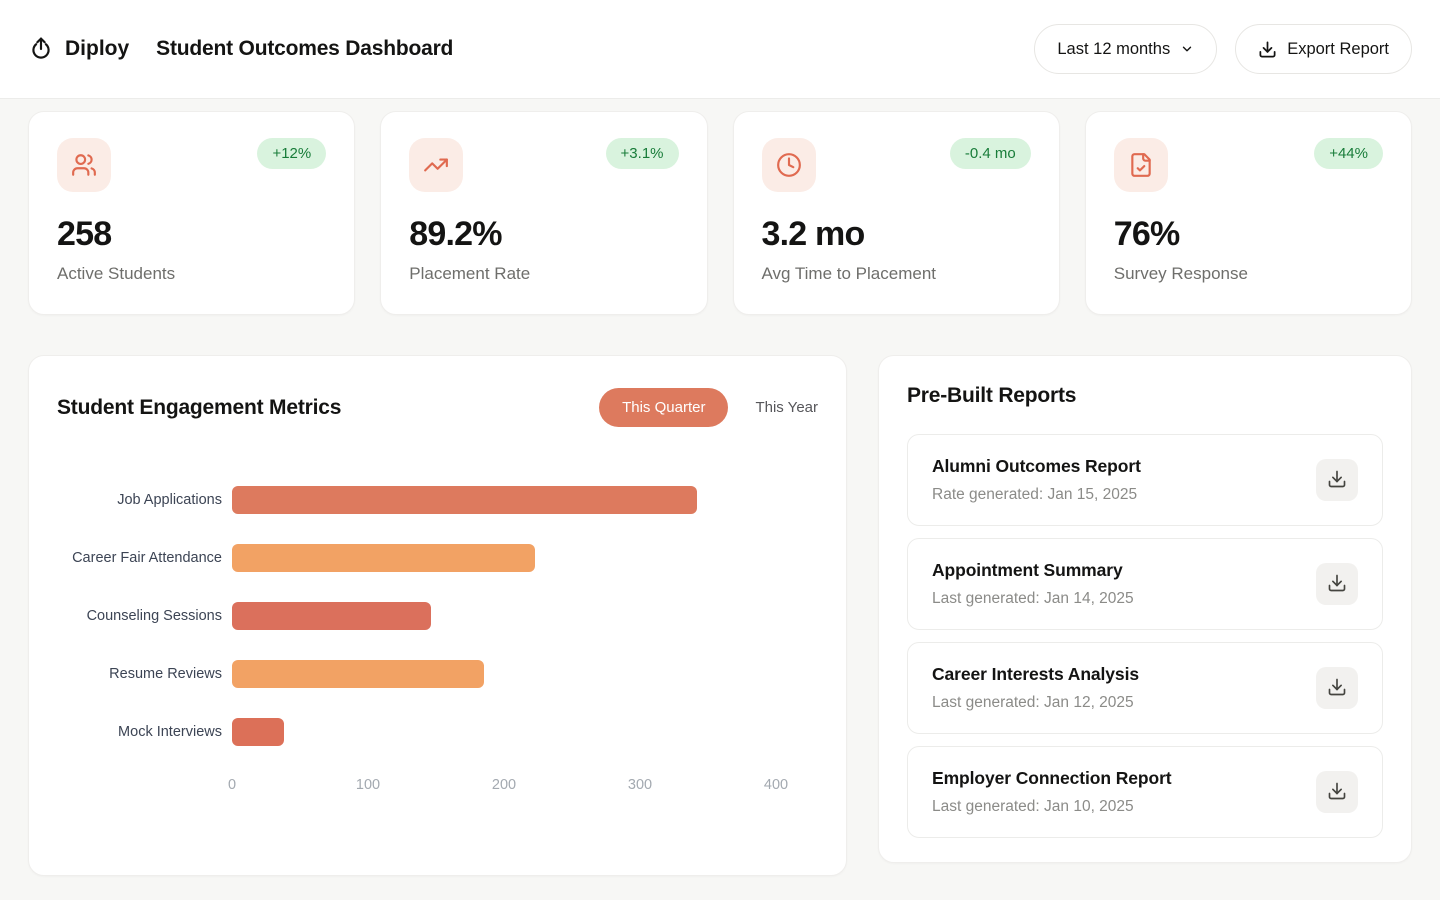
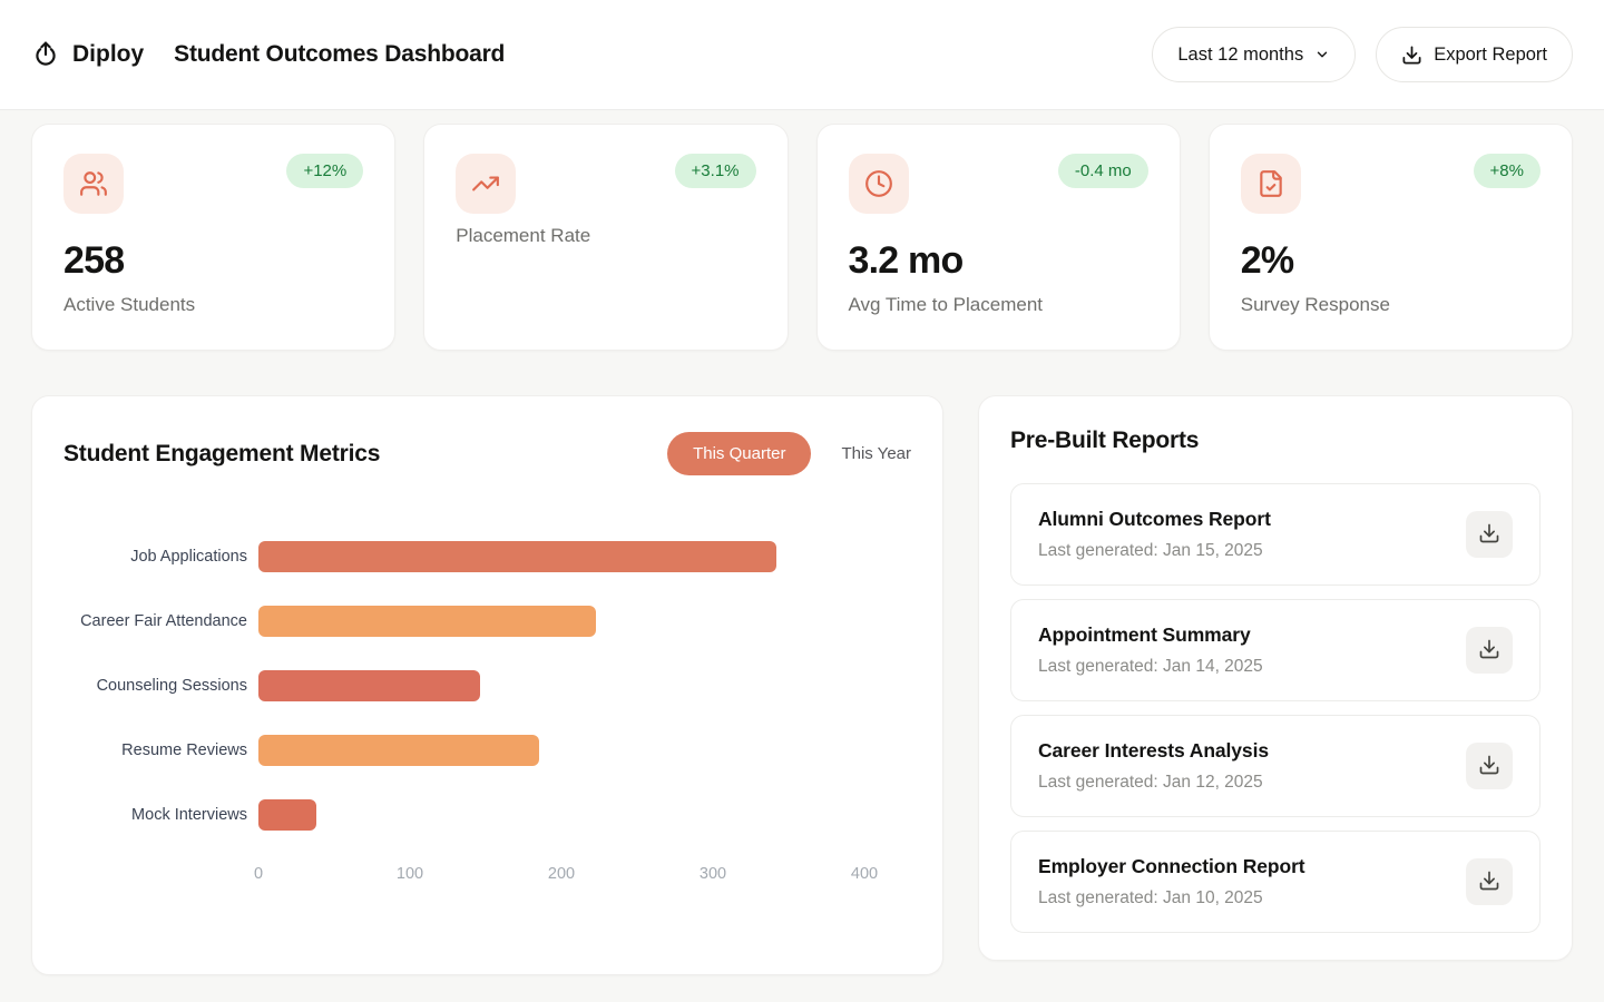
  Diploy
  Student Outcomes Dashboard
  Last 12 months
  Export Report
  +12%
  258
  Active Students
  +3.1%
- 89.2%
  Placement Rate
  -0.4 mo
  3.2 mo
  Avg Time to Placement
- +44%
+ +8%
- 76%
+ 2%
  Survey Response
  Student Engagement Metrics
  This Quarter
  This Year
  Job Applications
  Career Fair Attendance
  Counseling Sessions
  Resume Reviews
  Mock Interviews
  0
  100
  200
  300
  400
  Pre-Built Reports
  Alumni Outcomes Report
- Rate generated: Jan 15, 2025
+ Last generated: Jan 15, 2025
  Appointment Summary
  Last generated: Jan 14, 2025
  Career Interests Analysis
  Last generated: Jan 12, 2025
  Employer Connection Report
  Last generated: Jan 10, 2025
